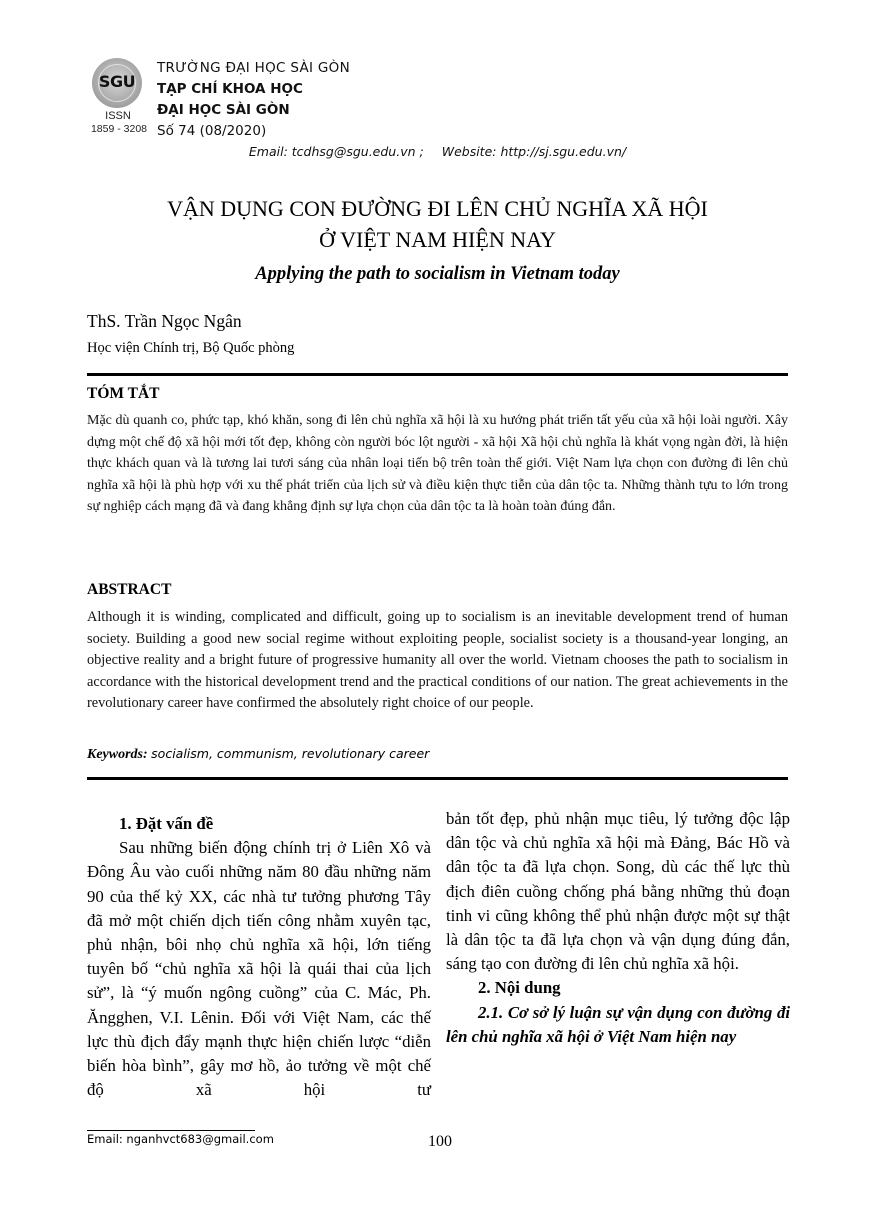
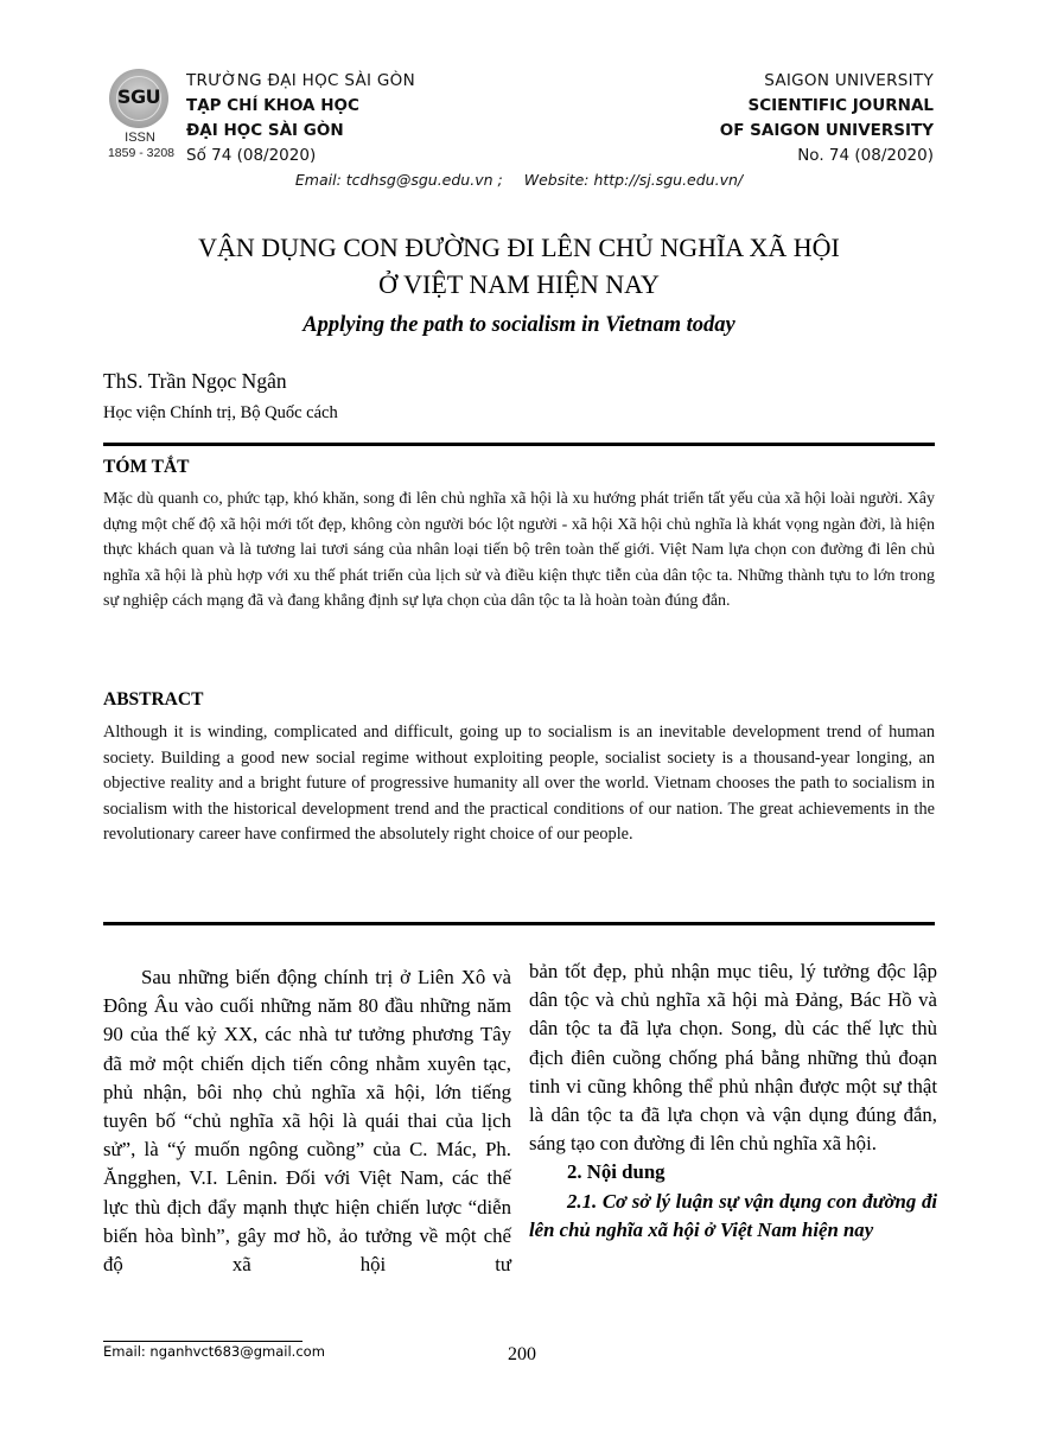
  SGU
  ISSN
  1859 - 3208
  TRƯỜNG ĐẠI HỌC SÀI GÒN
  TẠP CHÍ KHOA HỌC
  ĐẠI HỌC SÀI GÒN
  Số 74 (08/2020)
+ SAIGON UNIVERSITY
+ SCIENTIFIC JOURNAL
+ OF SAIGON UNIVERSITY
+ No. 74 (08/2020)
  Email: tcdhsg@sgu.edu.vn ; Website: http://sj.sgu.edu.vn/
  VẬN DỤNG CON ĐƯỜNG ĐI LÊN CHỦ NGHĨA XÃ HỘI
  Ở VIỆT NAM HIỆN NAY
  Applying the path to socialism in Vietnam today
  ThS. Trần Ngọc Ngân
- Học viện Chính trị, Bộ Quốc phòng
+ Học viện Chính trị, Bộ Quốc cách
  TÓM TẮT
  Mặc dù quanh co, phức tạp, khó khăn, song đi lên chủ nghĩa xã hội là xu hướng phát triển tất yếu của xã hội loài người. Xây dựng một chế độ xã hội mới tốt đẹp, không còn người bóc lột người - xã hội Xã hội chủ nghĩa là khát vọng ngàn đời, là hiện thực khách quan và là tương lai tươi sáng của nhân loại tiến bộ trên toàn thế giới. Việt Nam lựa chọn con đường đi lên chủ nghĩa xã hội là phù hợp với xu thế phát triển của lịch sử và điều kiện thực tiễn của dân tộc ta. Những thành tựu to lớn trong sự nghiệp cách mạng đã và đang khẳng định sự lựa chọn của dân tộc ta là hoàn toàn đúng đắn.
  ABSTRACT
- Although it is winding, complicated and difficult, going up to socialism is an inevitable development trend of human society. Building a good new social regime without exploiting people, socialist society is a thousand-year longing, an objective reality and a bright future of progressive humanity all over the world. Vietnam chooses the path to socialism in accordance with the historical development trend and the practical conditions of our nation. The great achievements in the revolutionary career have confirmed the absolutely right choice of our people.
+ Although it is winding, complicated and difficult, going up to socialism is an inevitable development trend of human society. Building a good new social regime without exploiting people, socialist society is a thousand-year longing, an objective reality and a bright future of progressive humanity all over the world. Vietnam chooses the path to socialism in socialism with the historical development trend and the practical conditions of our nation. The great achievements in the revolutionary career have confirmed the absolutely right choice of our people.
- Keywords: socialism, communism, revolutionary career
- 1. Đặt vấn đề
  Sau những biến động chính trị ở Liên Xô và Đông Âu vào cuối những năm 80 đầu những năm 90 của thế kỷ XX, các nhà tư tưởng phương Tây đã mở một chiến dịch tiến công nhằm xuyên tạc, phủ nhận, bôi nhọ chủ nghĩa xã hội, lớn tiếng tuyên bố “chủ nghĩa xã hội là quái thai của lịch sử”, là “ý muốn ngông cuồng” của C. Mác, Ph. Ăngghen, V.I. Lênin. Đối với Việt Nam, các thế lực thù địch đẩy mạnh thực hiện chiến lược “diễn biến hòa bình”, gây mơ hồ, ảo tưởng về một chế độ xã hội tư
  bản tốt đẹp, phủ nhận mục tiêu, lý tưởng độc lập dân tộc và chủ nghĩa xã hội mà Đảng, Bác Hồ và dân tộc ta đã lựa chọn. Song, dù các thế lực thù địch điên cuồng chống phá bằng những thủ đoạn tinh vi cũng không thể phủ nhận được một sự thật là dân tộc ta đã lựa chọn và vận dụng đúng đắn, sáng tạo con đường đi lên chủ nghĩa xã hội.
  2. Nội dung
  2.1. Cơ sở lý luận sự vận dụng con đường đi lên chủ nghĩa xã hội ở Việt Nam hiện nay
  Email: nganhvct683@gmail.com
- 100
+ 200
